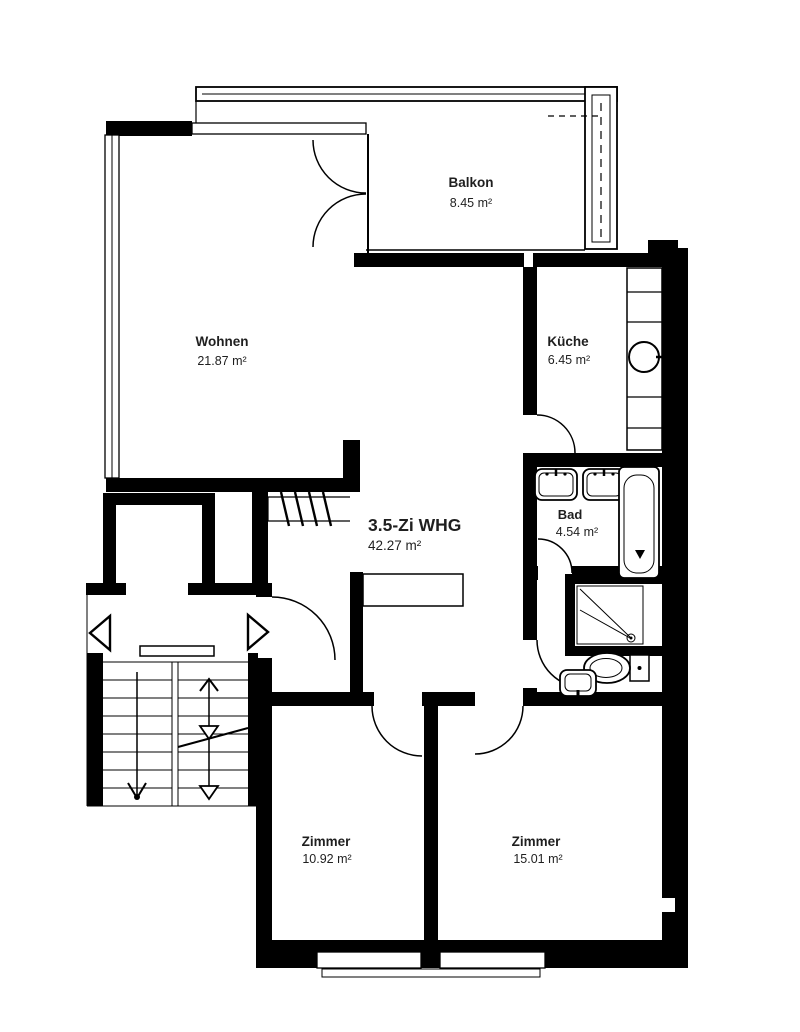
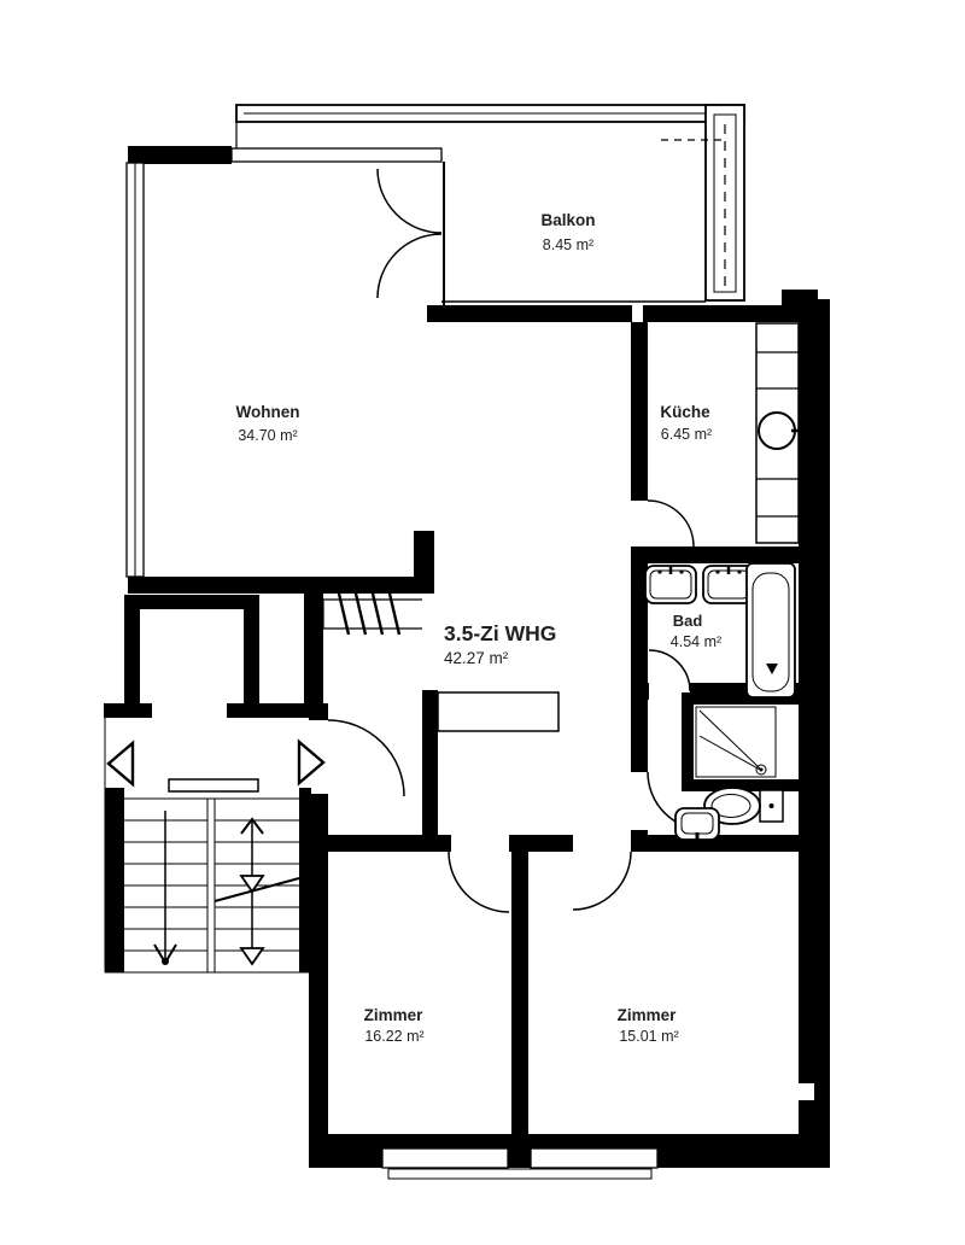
  Balkon
  8.45 m²
  Wohnen
- 21.87 m²
+ 34.70 m²
  Küche
  6.45 m²
  Bad
  4.54 m²
  3.5-Zi WHG
  42.27 m²
  Zimmer
- 10.92 m²
+ 16.22 m²
  Zimmer
  15.01 m²
